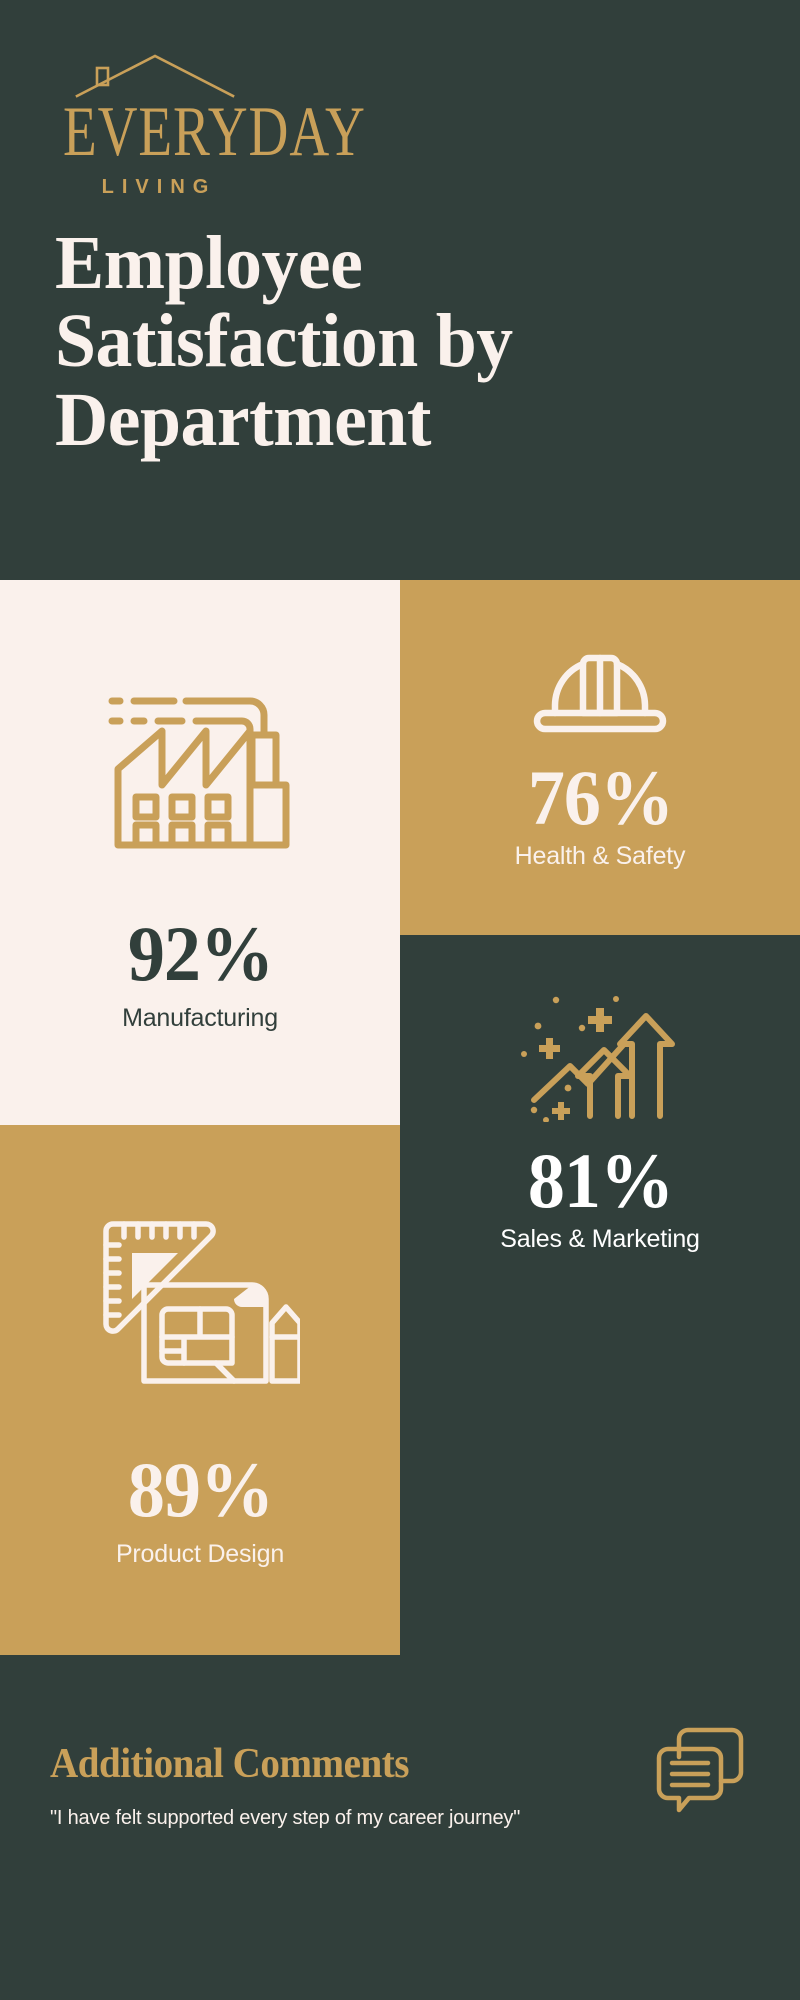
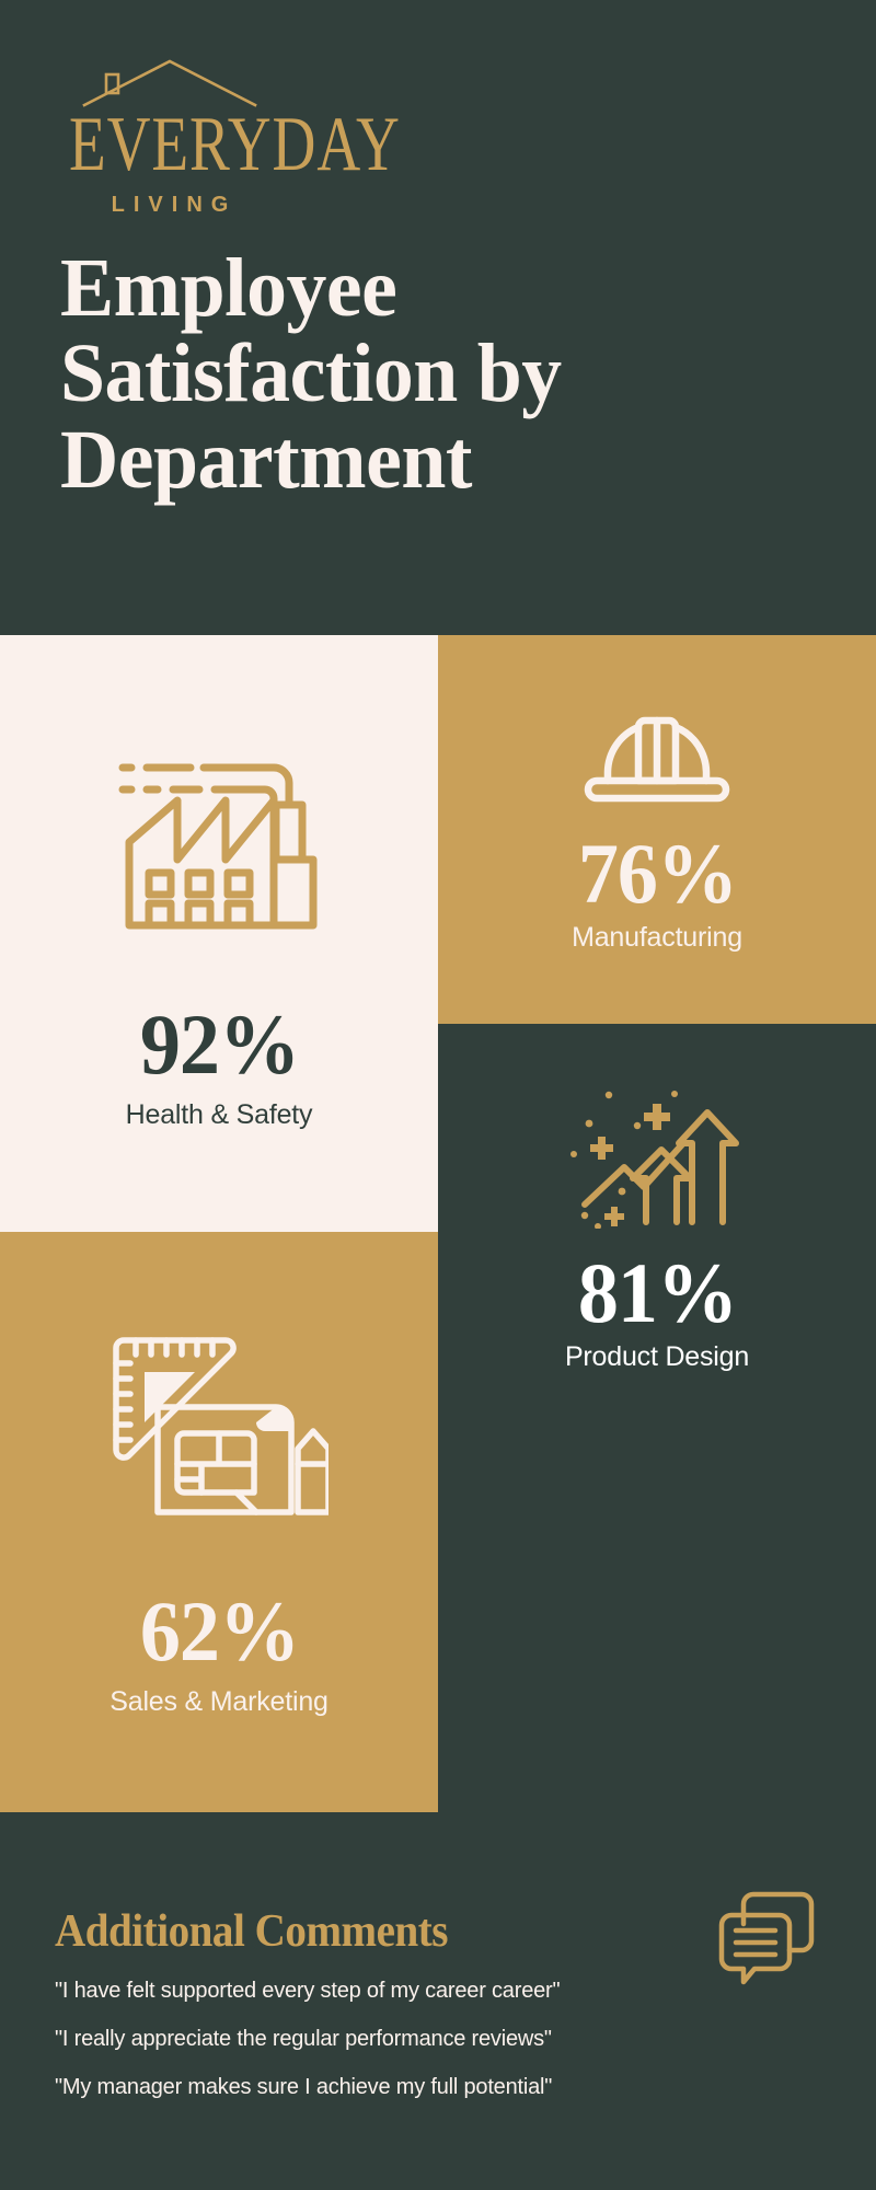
  EVERYDAY
  LIVING
  Employee Satisfaction by Department
  92%
- Manufacturing
+ Health & Safety
  76%
- Health & Safety
+ Manufacturing
  81%
- Sales & Marketing
+ Product Design
- 89%
+ 62%
- Product Design
+ Sales & Marketing
  Additional Comments
- "I have felt supported every step of my career journey"
+ "I have felt supported every step of my career career"
+ "I really appreciate the regular performance reviews"
+ "My manager makes sure I achieve my full potential"
